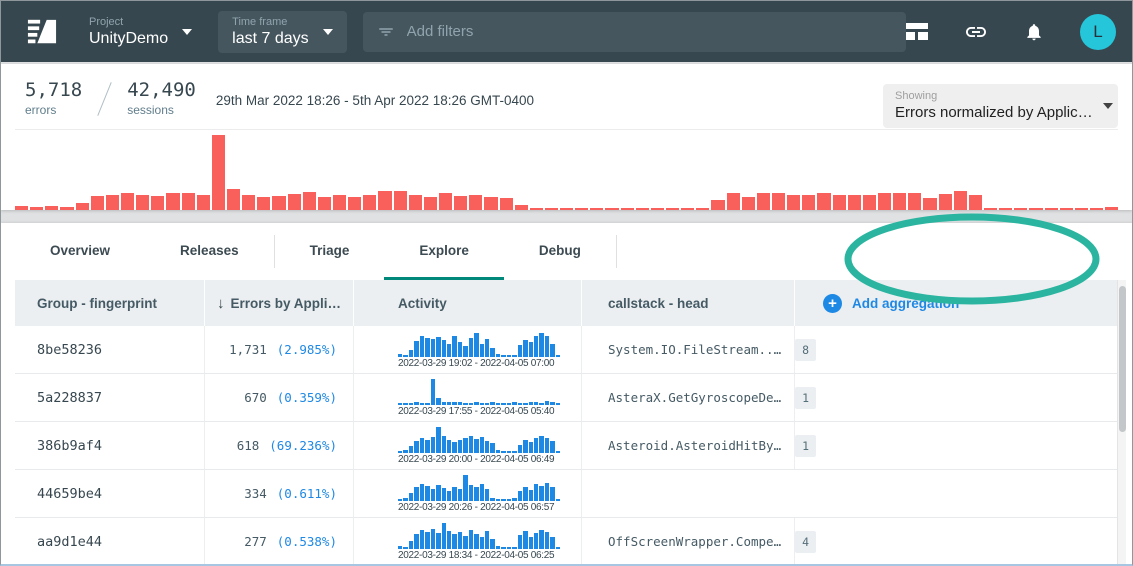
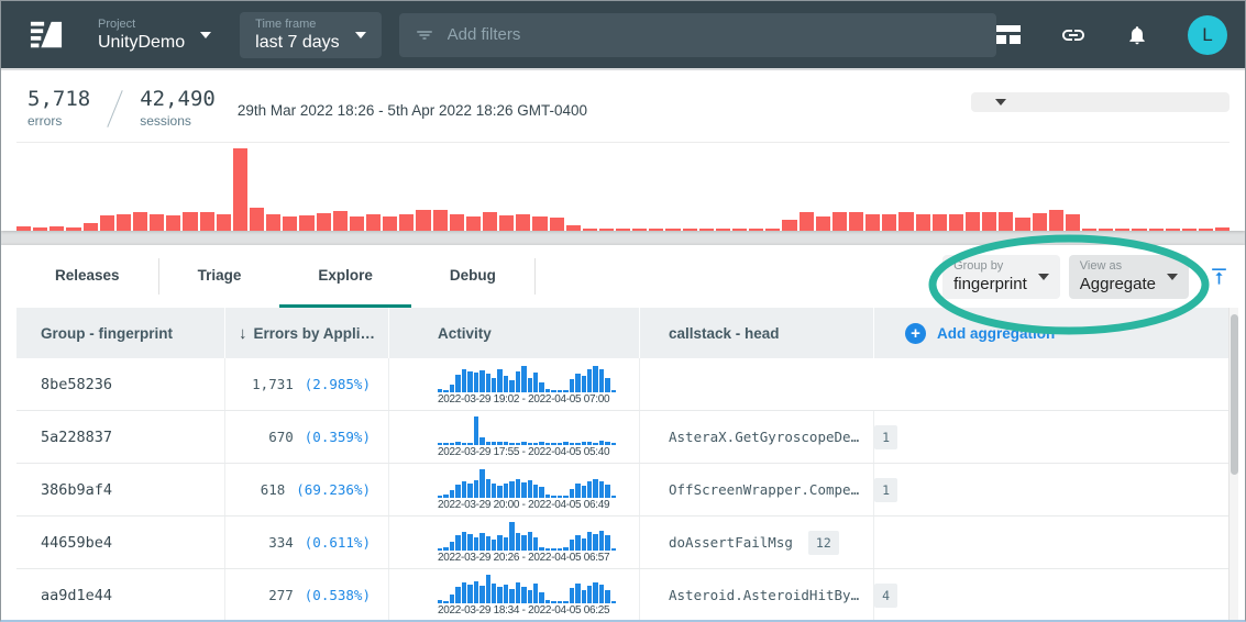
  Project
  UnityDemo
  Time frame
  last 7 days
  Add filters
  L
  5,718
  errors
  42,490
  sessions
  29th Mar 2022 18:26 - 5th Apr 2022 18:26 GMT-0400
- Showing
- Errors normalized by Applic…
- Overview
  Releases
  Triage
  Explore
  Debug
+ Group by
+ fingerprint
+ View as
+ Aggregate
  Group - fingerprint
  ↓
  Errors by Appli…
  Activity
  callstack - head
  +
  Add aggregat
  8be58236
  1,731
  (2.985%)
  2022-03-29 19:02 - 2022-04-05 07:00
- System.IO.FileStream..…
- 8
  5a228837
  670
  (0.359%)
  2022-03-29 17:55 - 2022-04-05 05:40
  AsteraX.GetGyroscopeDe…
  1
  386b9af4
  618
  (69.236%)
  2022-03-29 20:00 - 2022-04-05 06:49
- Asteroid.AsteroidHitBy…
+ OffScreenWrapper.Compe…
  1
  44659be4
  334
  (0.611%)
  2022-03-29 20:26 - 2022-04-05 06:57
+ doAssertFailMsg
+ 12
  aa9d1e44
  277
  (0.538%)
  2022-03-29 18:34 - 2022-04-05 06:25
- OffScreenWrapper.Compe…
+ Asteroid.AsteroidHitBy…
  4
